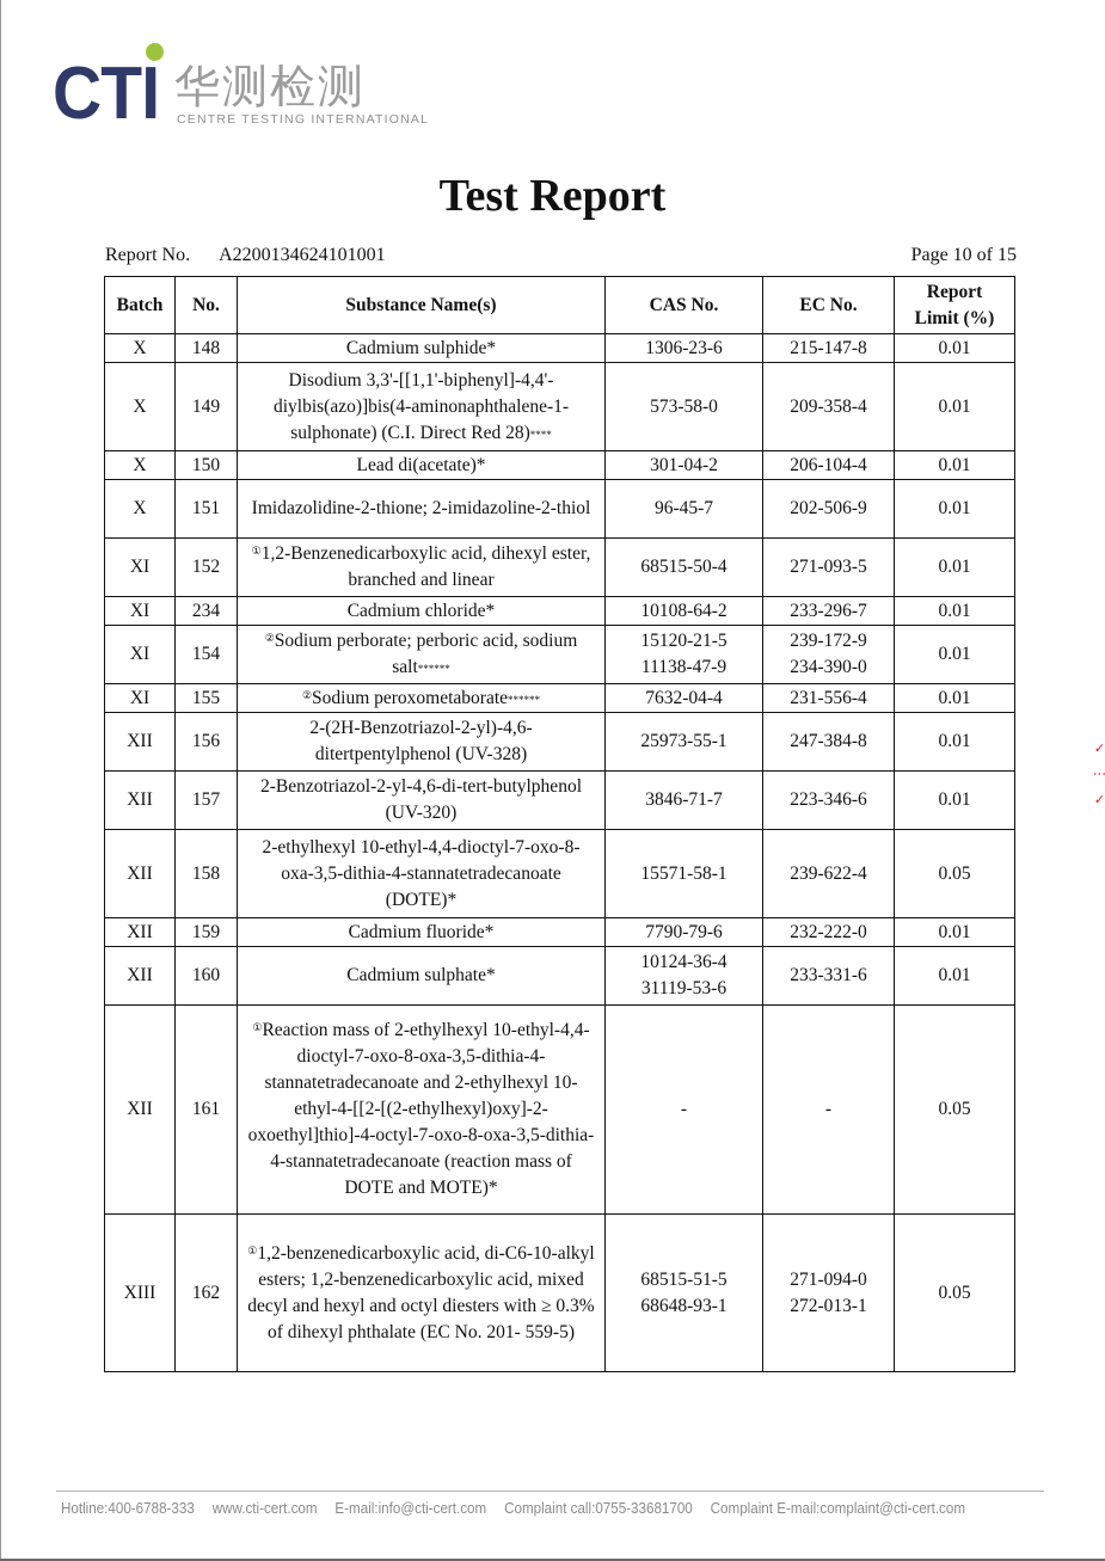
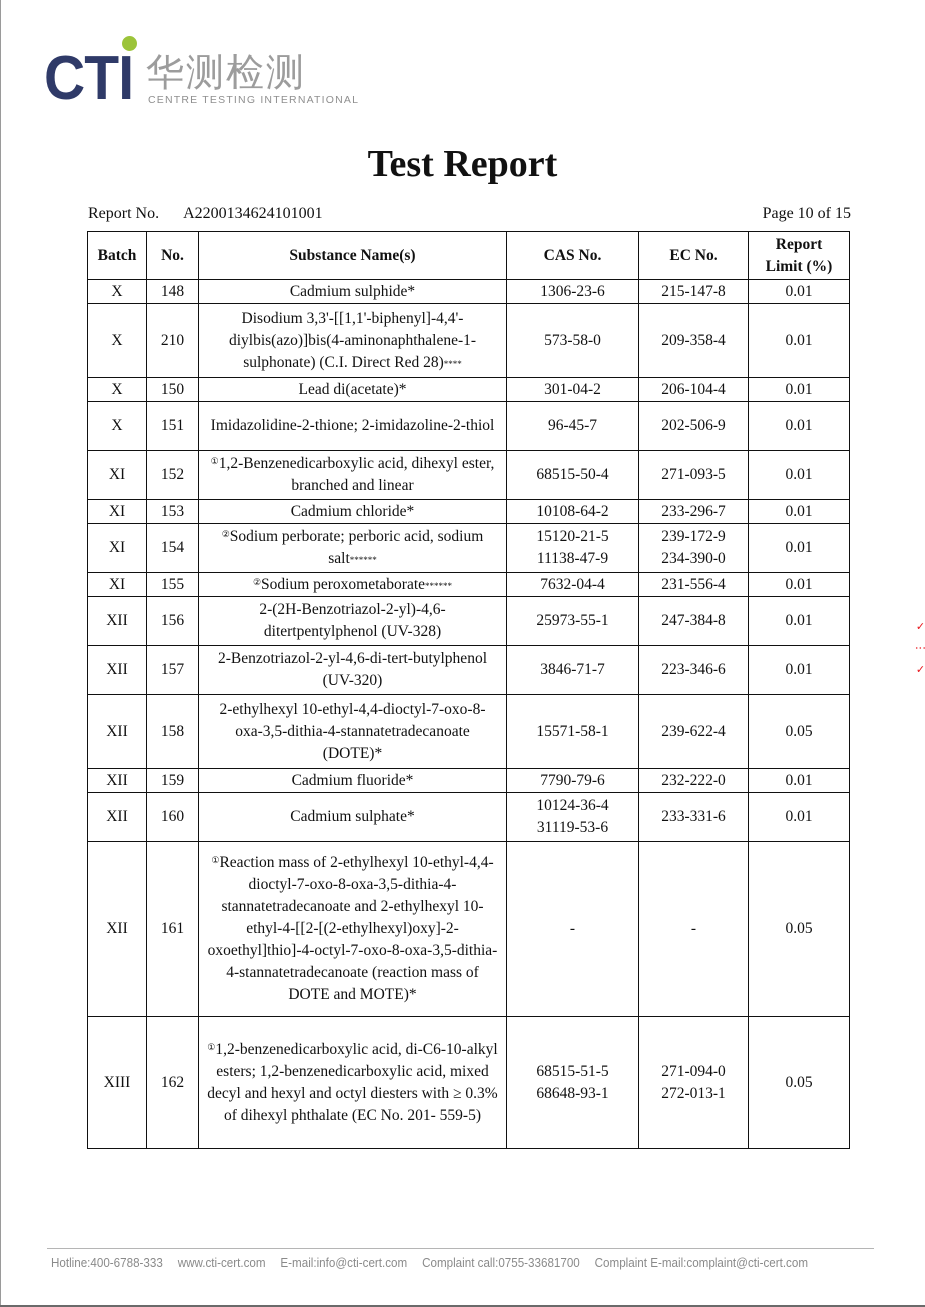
  CTI
  华测检测
  CENTRE TESTING INTERNATIONAL
  Test Report
  Report No. A2200134624101001
  Page 10 of 15
  Batch	No.	Substance Name(s)	CAS No.	EC No.	ReportLimit (%)
  X	148	Cadmium sulphide*	1306-23-6	215-147-8	0.01
- X	149	Disodium 3,3'-[[1,1'-biphenyl]-4,4'-diylbis(azo)]bis(4-aminonaphthalene-1-sulphonate) (C.I. Direct Red 28)****	573-58-0	209-358-4	0.01
+ X	210	Disodium 3,3'-[[1,1'-biphenyl]-4,4'-diylbis(azo)]bis(4-aminonaphthalene-1-sulphonate) (C.I. Direct Red 28)****	573-58-0	209-358-4	0.01
  X	150	Lead di(acetate)*	301-04-2	206-104-4	0.01
  X	151	Imidazolidine-2-thione; 2-imidazoline-2-thiol	96-45-7	202-506-9	0.01
  XI	152	①1,2-Benzenedicarboxylic acid, dihexyl ester, branched and linear	68515-50-4	271-093-5	0.01
- XI	234	Cadmium chloride*	10108-64-2	233-296-7	0.01
+ XI	153	Cadmium chloride*	10108-64-2	233-296-7	0.01
  XI	154	②Sodium perborate; perboric acid, sodium salt******	15120-21-511138-47-9	239-172-9234-390-0	0.01
  XI	155	②Sodium peroxometaborate******	7632-04-4	231-556-4	0.01
  XII	156	2-(2H-Benzotriazol-2-yl)-4,6-ditertpentylphenol (UV-328)	25973-55-1	247-384-8	0.01
  XII	157	2-Benzotriazol-2-yl-4,6-di-tert-butylphenol (UV-320)	3846-71-7	223-346-6	0.01
  XII	158	2-ethylhexyl 10-ethyl-4,4-dioctyl-7-oxo-8-oxa-3,5-dithia-4-stannatetradecanoate (DOTE)*	15571-58-1	239-622-4	0.05
  XII	159	Cadmium fluoride*	7790-79-6	232-222-0	0.01
  XII	160	Cadmium sulphate*	10124-36-431119-53-6	233-331-6	0.01
  XII	161	①Reaction mass of 2-ethylhexyl 10-ethyl-4,4-dioctyl-7-oxo-8-oxa-3,5-dithia-4-stannatetradecanoate and 2-ethylhexyl 10-ethyl-4-[[2-[(2-ethylhexyl)oxy]-2-oxoethyl]thio]-4-octyl-7-oxo-8-oxa-3,5-dithia-4-stannatetradecanoate (reaction mass of DOTE and MOTE)*	-	-	0.05
  XIII	162	①1,2-benzenedicarboxylic acid, di-C6-10-alkyl esters; 1,2-benzenedicarboxylic acid, mixed decyl and hexyl and octyl diesters with ≥ 0.3% of dihexyl phthalate (EC No. 201- 559-5)	68515-51-568648-93-1	271-094-0272-013-1	0.05
  Hotline:400-6788-333
  www.cti-cert.com
  E-mail:info@cti-cert.com
  Complaint call:0755-33681700
  Complaint E-mail:complaint@cti-cert.com
